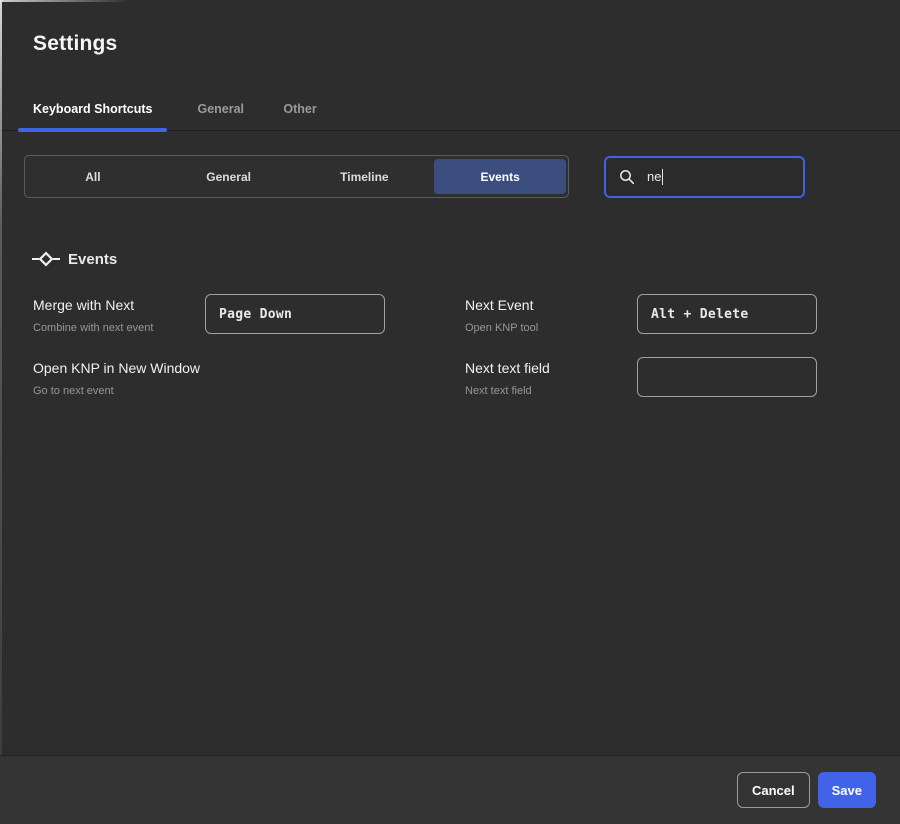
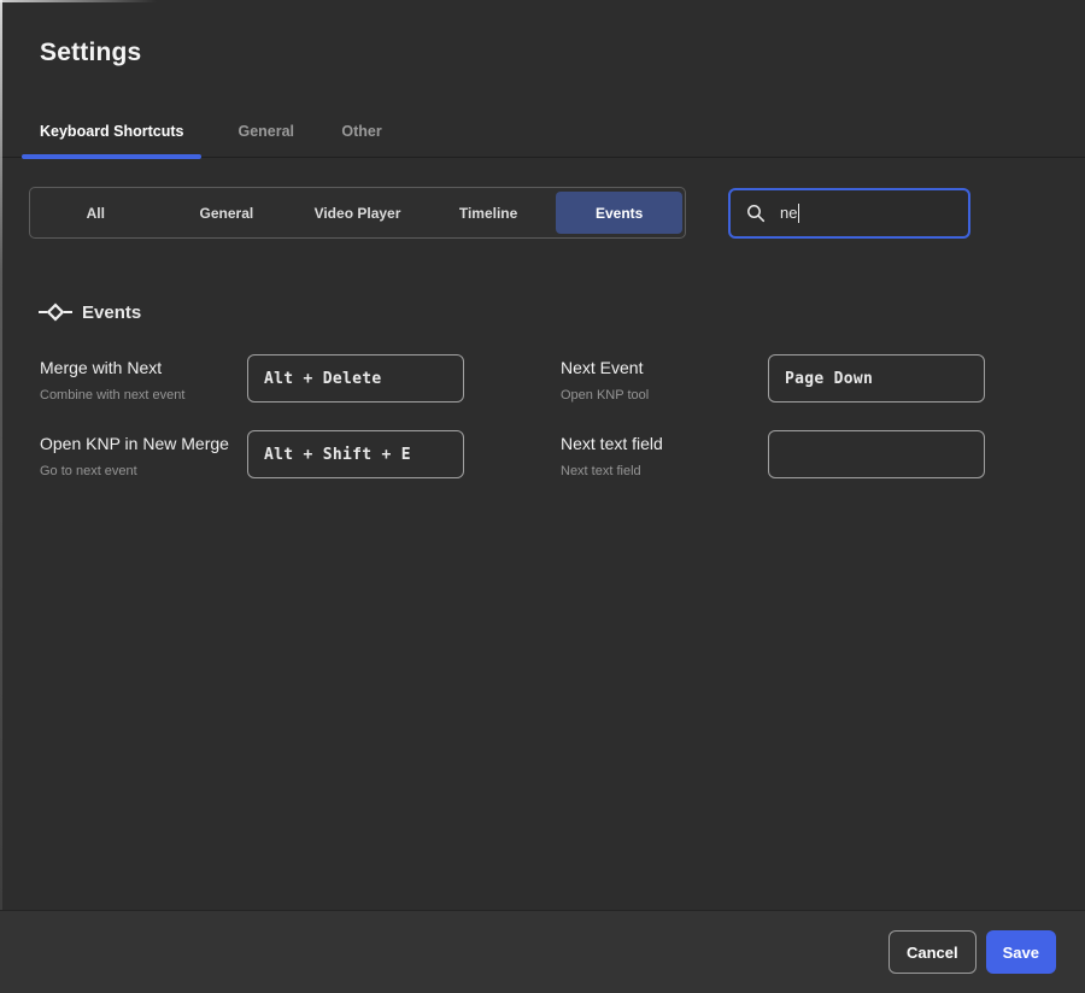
  Settings
  Keyboard Shortcuts
  General
  Other
  All
  General
+ Video Player
  Timeline
  Events
  ne
  Events
  Merge with Next
  Combine with next event
- Page Down
+ Alt + Delete
  Next Event
  Open KNP tool
- Alt + Delete
+ Page Down
- Open KNP in New Window
+ Open KNP in New Merge
  Go to next event
+ Alt + Shift + E
  Next text field
  Next text field
  Cancel
  Save
